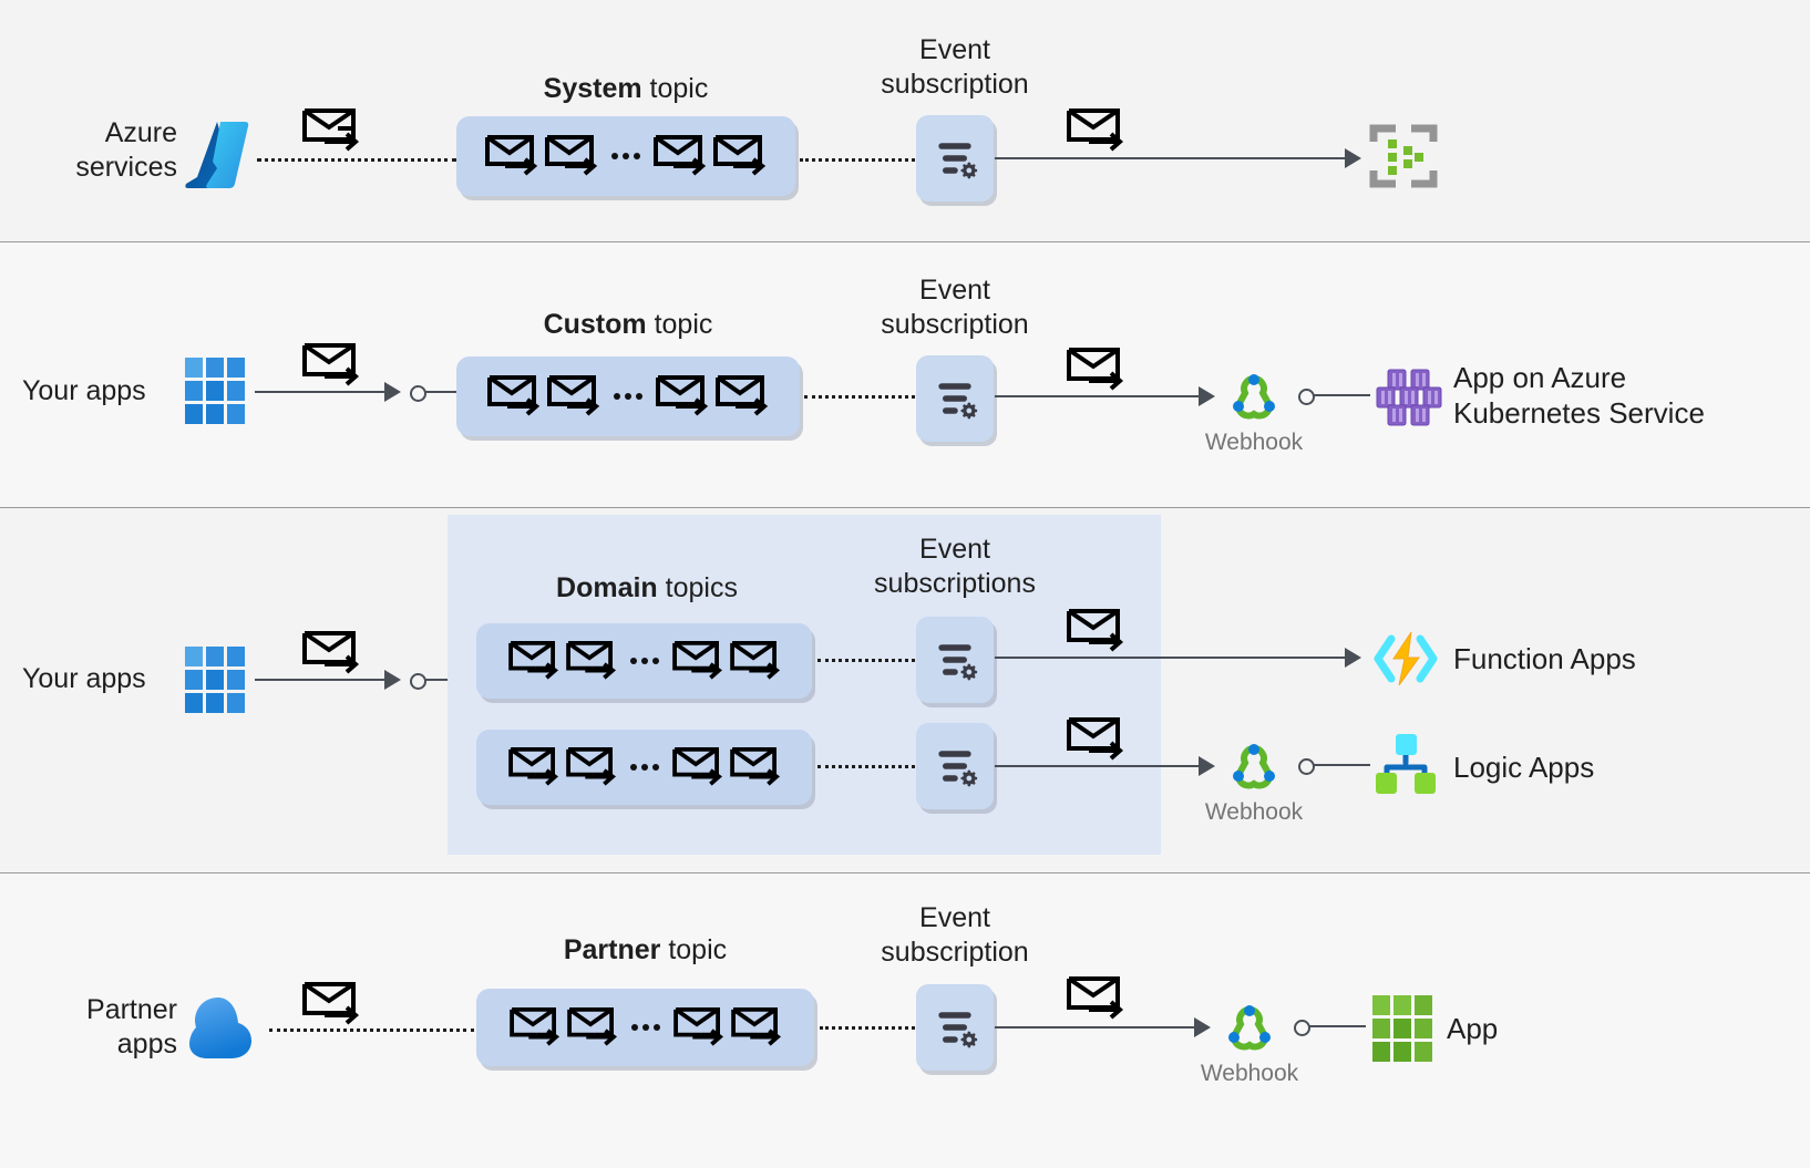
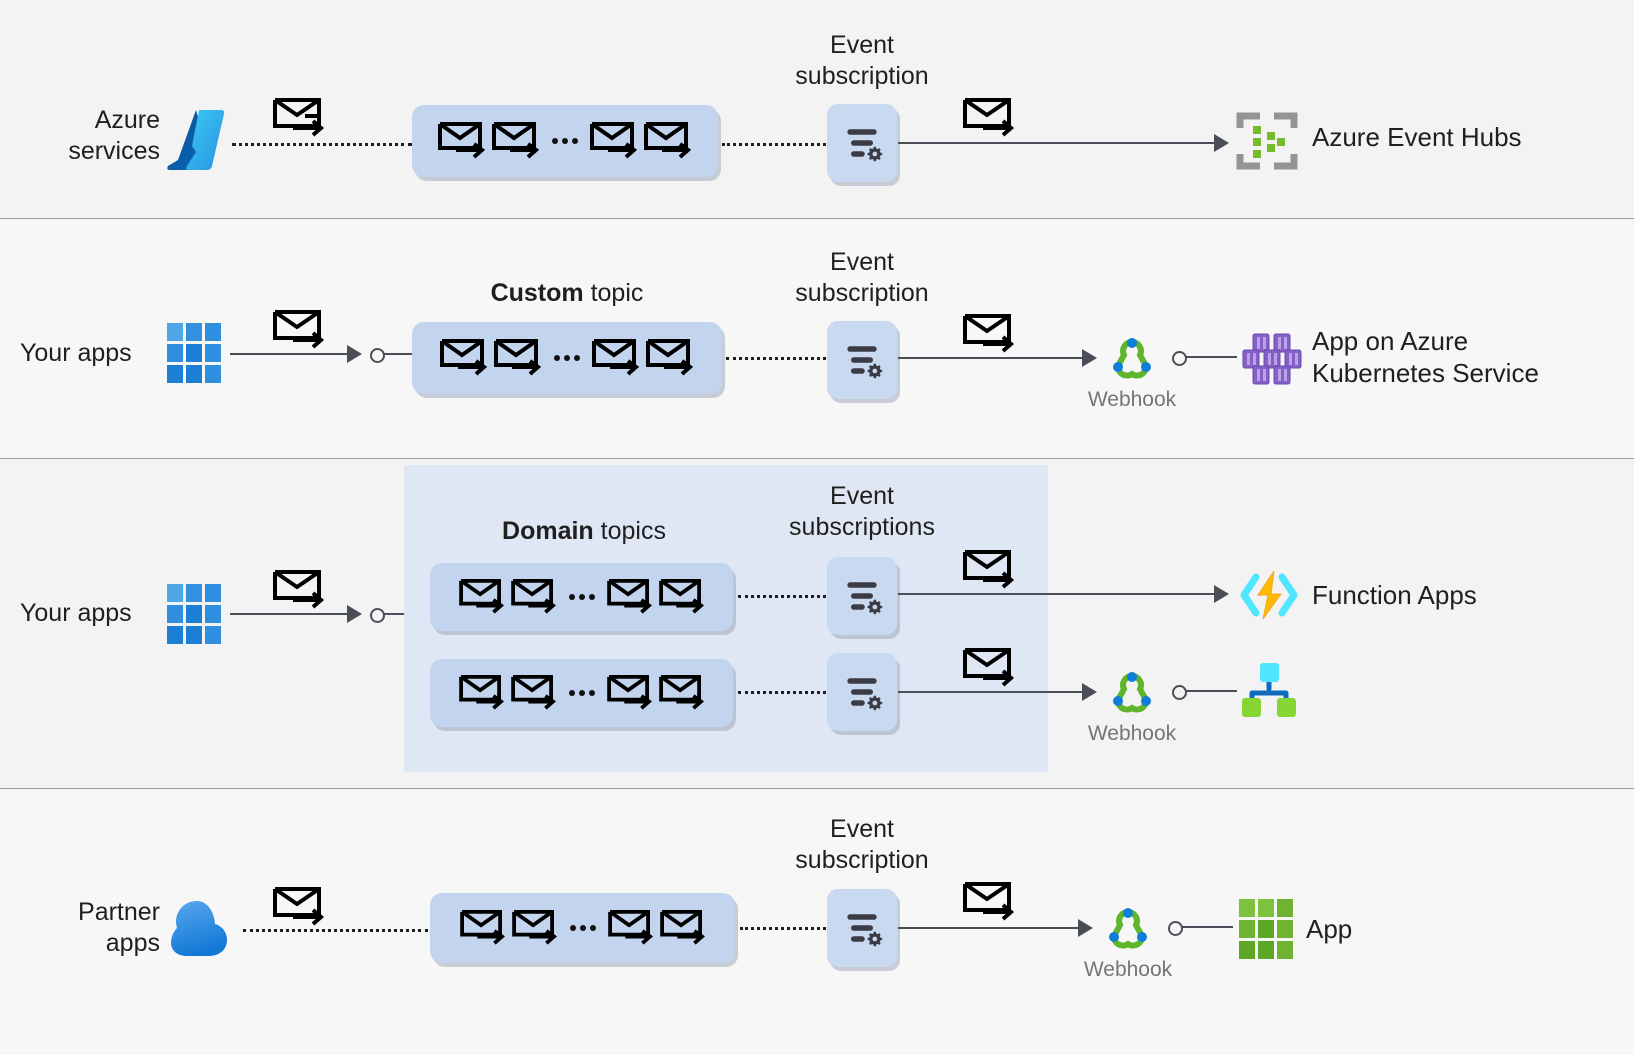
  Azure
  services
- System topic
  Event
  subscription
+ Azure Event Hubs
  Your apps
  Custom topic
  Event
  subscription
  Webhook
  App on Azure
  Kubernetes Service
  Your apps
  Domain topics
  Event
  subscriptions
  Function Apps
  Webhook
- Logic Apps
  Partner
  apps
- Partner topic
  Event
  subscription
  Webhook
  App
